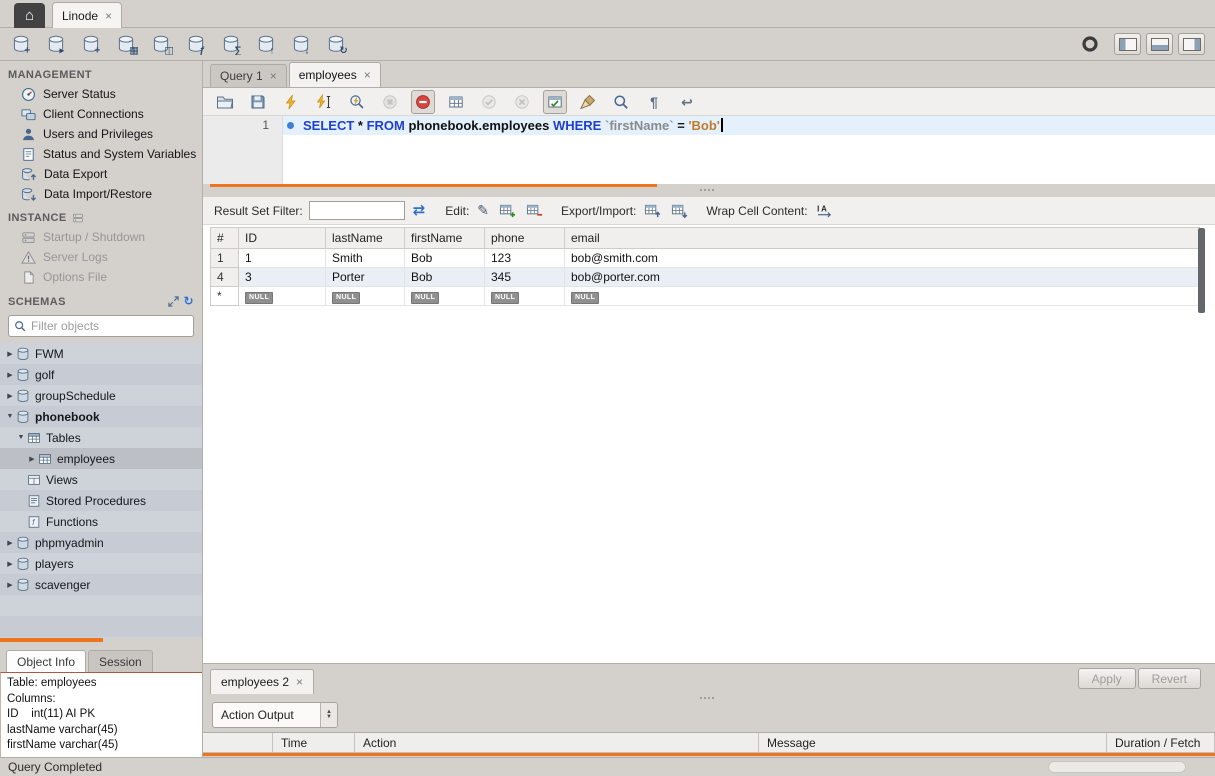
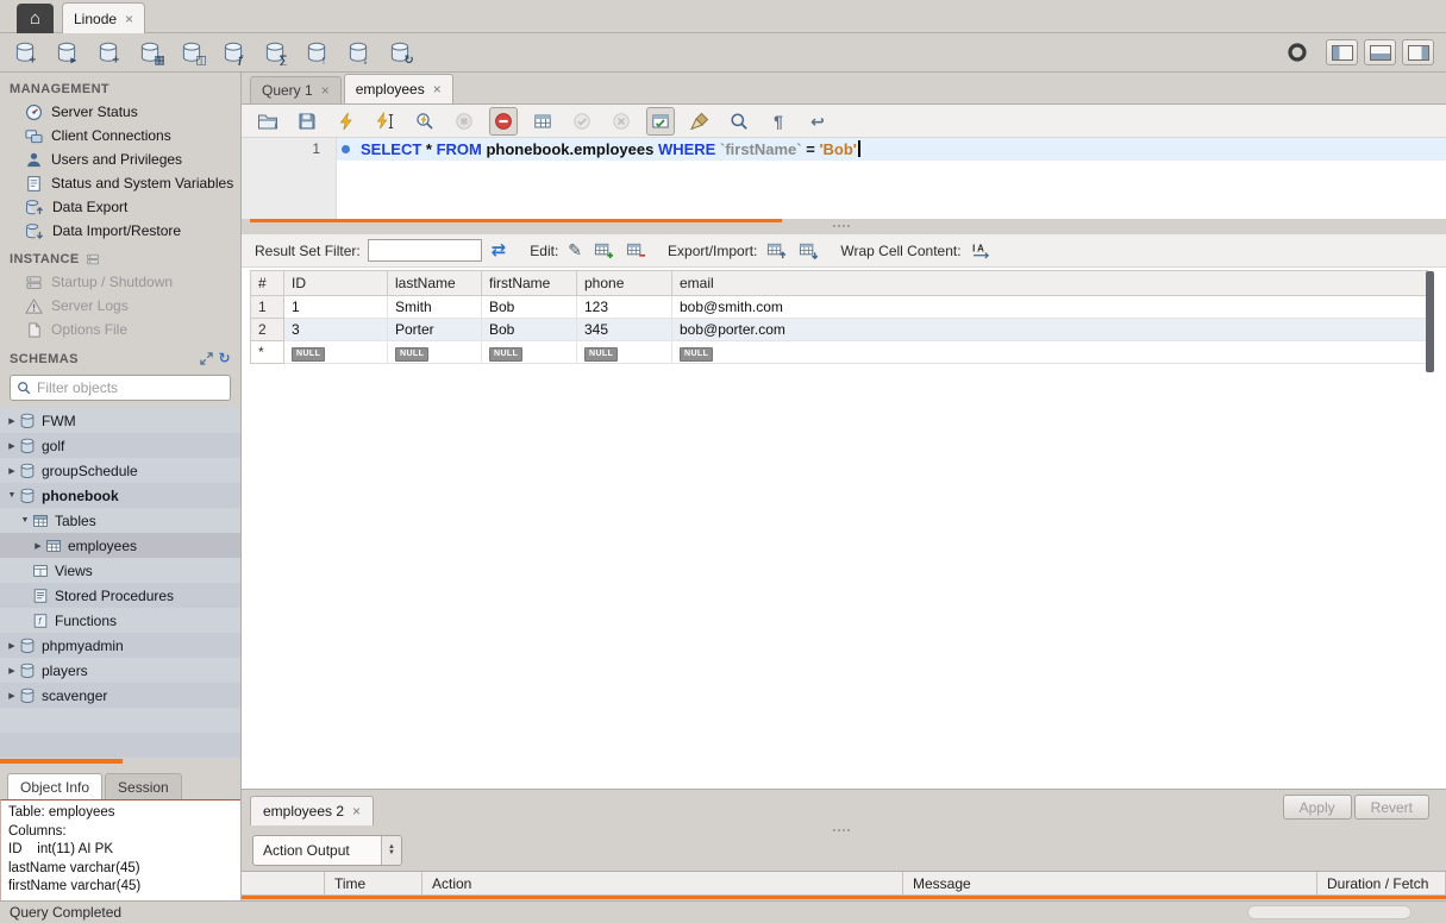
  ⌂
  Linode
  ×
  +
  ▸
  +
  ▦
  ◫
  ƒ
  ∑
  ↑
  ↓
  ↻
  MANAGEMENT
  Server Status
  Client Connections
  Users and Privileges
  Status and System Variables
  Data Export
  Data Import/Restore
  INSTANCE
  Startup / Shutdown
  Server Logs
  Options File
  SCHEMAS
  ↻
  Filter objects
  FWM
  golf
  groupSchedule
  phonebook
  Tables
  employees
  Views
  Stored Procedures
  f
  Functions
  phpmyadmin
  players
  scavenger
  Object Info
  Session
  Table: employees
  Columns:
  ID int(11) AI PK
  lastName varchar(45)
  firstName varchar(45)
  Query 1
  ×
  employees
  ×
  ¶
  ↩
  1
  SELECT * FROM phonebook.employees WHERE `firstName` = 'Bob'
  Result Set Filter:
  ⇄
  Edit:
  ✎
  Export/Import:
  Wrap Cell Content:
  I A
  #	ID	lastName	firstName	phone	email
  1	1	Smith	Bob	123	bob@smith.com
- 4	3	Porter	Bob	345	bob@porter.com
+ 2	3	Porter	Bob	345	bob@porter.com
  employees 2
  ×
  Apply
  Revert
  Action Output
  Time
  Action
  Message
  Duration / Fetch
  Query Completed
